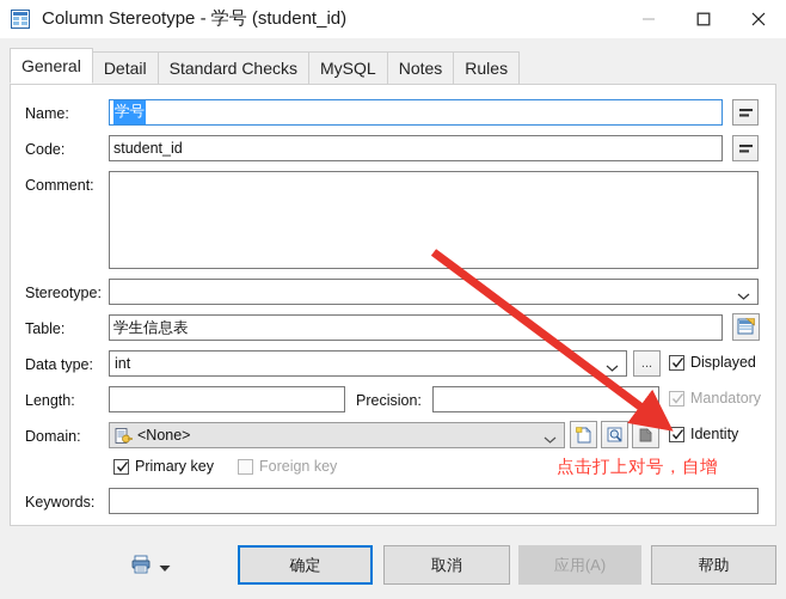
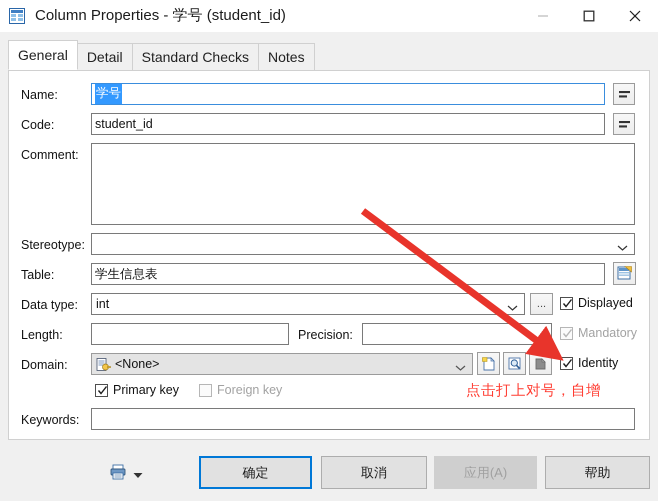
- Column Stereotype - 学号 (student_id)
+ Column Properties - 学号 (student_id)
  General
  Detail
  Standard Checks
- MySQL
  Notes
- Rules
  Name:
  学号
  Code:
  student_id
  Comment:
  Stereotype:
  Table:
  学生信息表
  Data type:
  int
  ...
  Displayed
  Length:
  Precision:
  Mandatory
  Domain:
  <None>
  Identity
  Primary key
  Foreign key
  Keywords:
  确定
  取消
  应用(A)
  帮助
  点击打上对号，自增
